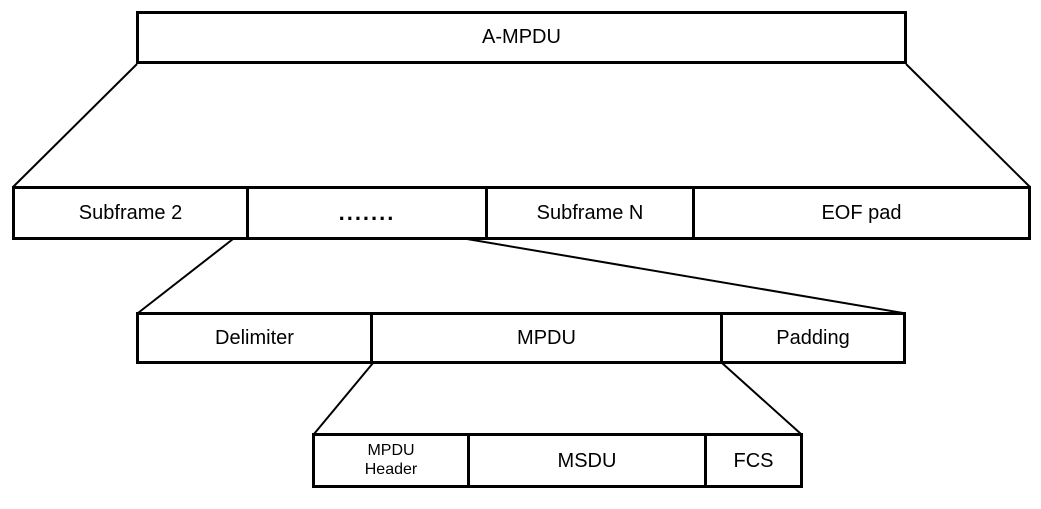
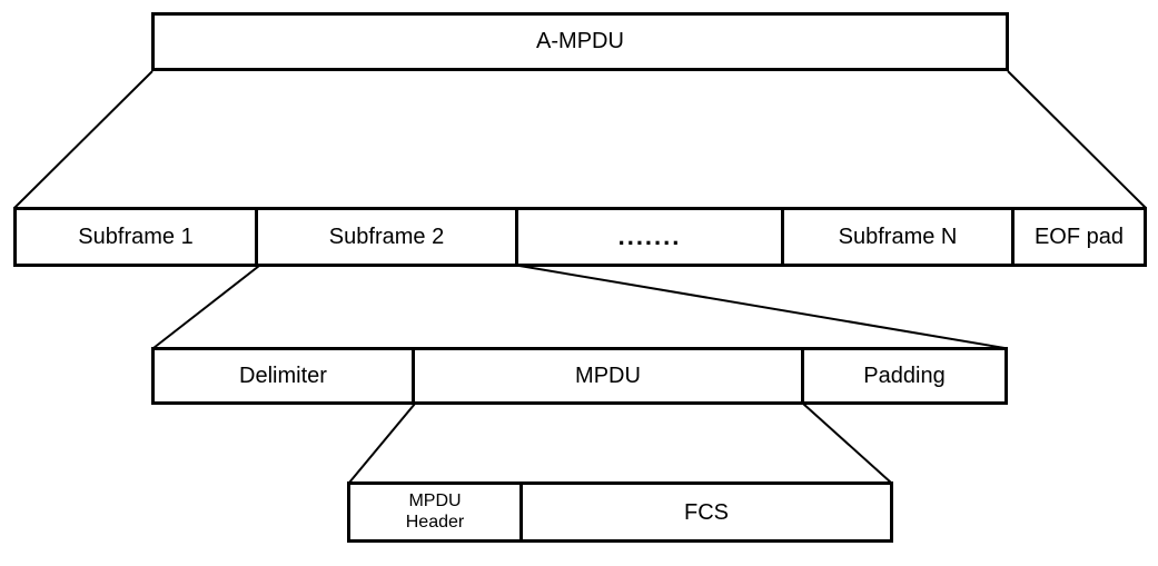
  A-MPDU
+ Subframe 1
  Subframe 2
  .......
  Subframe N
  EOF pad
  Delimiter
  MPDU
  Padding
  MPDU
  Header
- MSDU
  FCS
